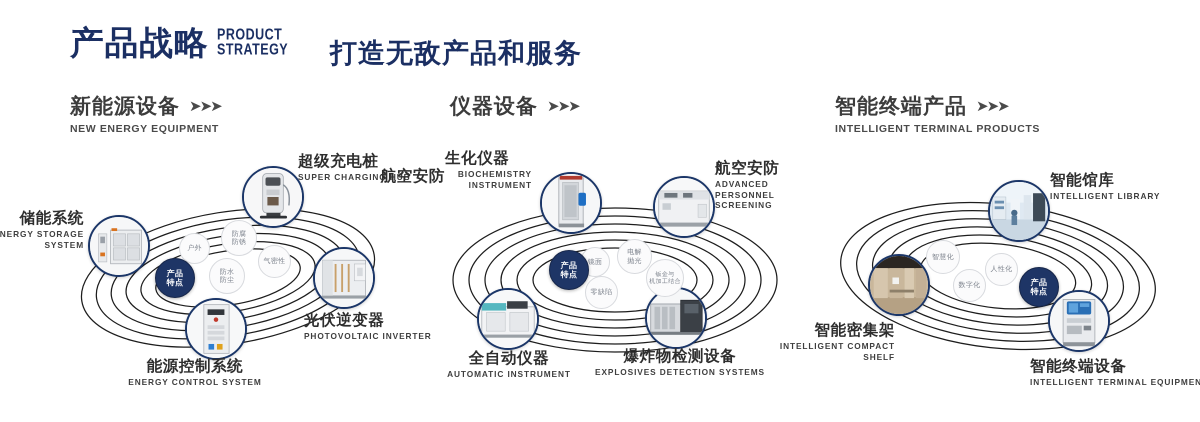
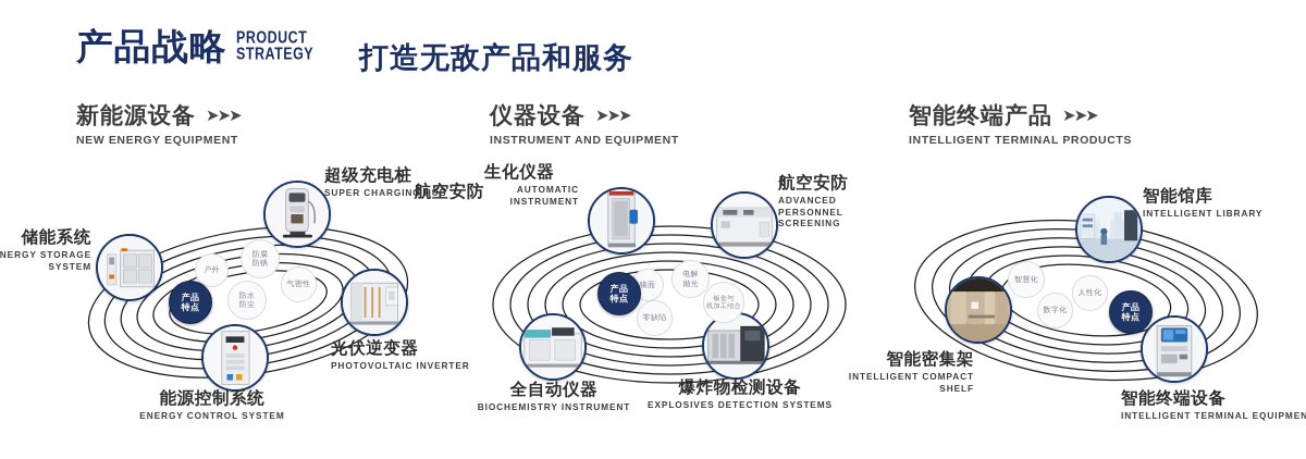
  产品战略
  PRODUCT
  STRATEGY
  打造无敌产品和服务
  新能源设备
  ➤➤➤
  NEW ENERGY EQUIPMENT
  仪器设备
  ➤➤➤
+ INSTRUMENT AND EQUIPMENT
  智能终端产品
  ➤➤➤
  INTELLIGENT TERMINAL PRODUCTS
  储能系统
  NERGY STORAGE SYSTEM
  超级充电桩
  SUPER CHARGING HUB
  光伏逆变器
  PHOTOVOLTAIC INVERTER
  能源控制系统
  ENERGY CONTROL SYSTEM
  户外
  防腐
  防锈
  防水
  防尘
  气密性
  产品
  特点
  生化仪器
- BIOCHEMISTRY INSTRUMENT
+ AUTOMATIC INSTRUMENT
  航空安防
  航空安防
  ADVANCED PERSONNEL SCREENING
  爆炸物检测设备
  EXPLOSIVES DETECTION SYSTEMS
  全自动仪器
- AUTOMATIC INSTRUMENT
+ BIOCHEMISTRY INSTRUMENT
  镜面
  电解
  抛光
  零缺陷
  产品
  特点
  智能馆库
  INTELLIGENT LIBRARY
  智能终端设备
  INTELLIGENT TERMINAL EQUIPMEN
  智能密集架
  INTELLIGENT COMPACT SHELF
  智慧化
  数字化
  人性化
  产品
  特点
